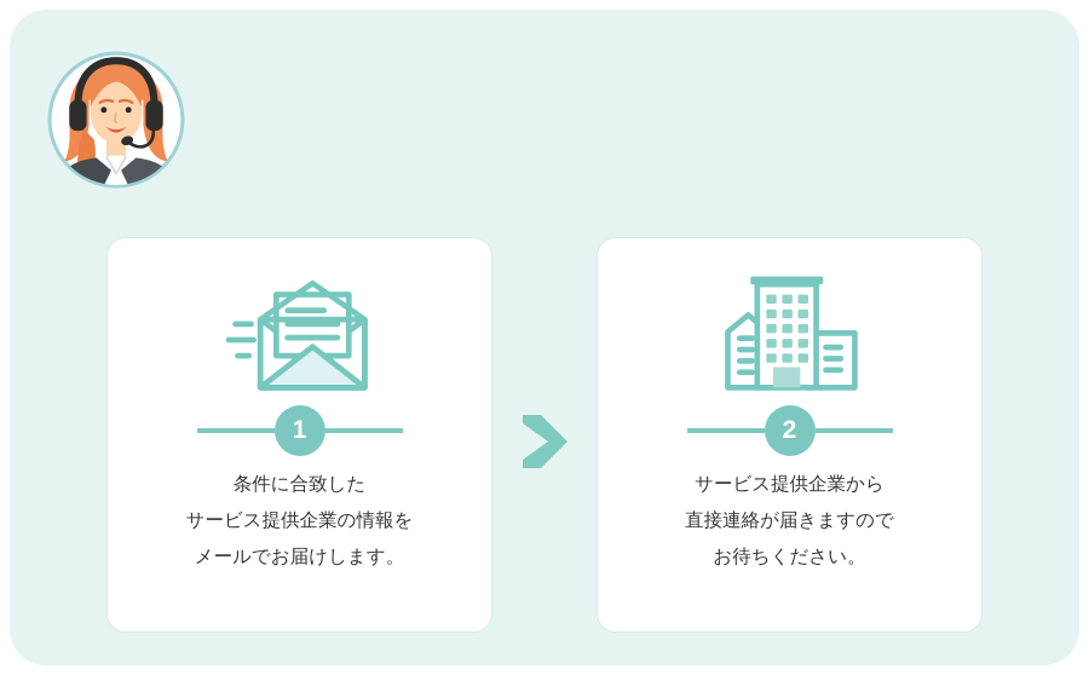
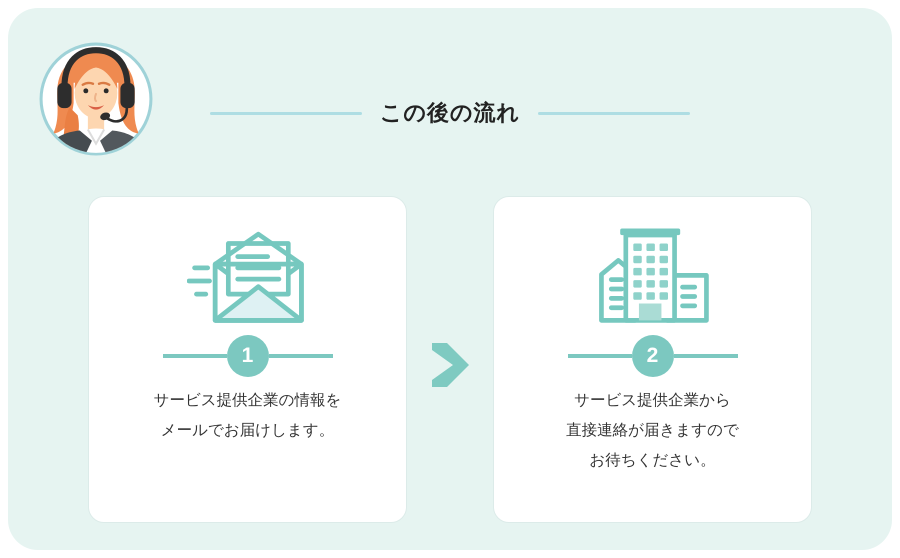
+ この後の流れ
  1
- 条件に合致した
  サービス提供企業の情報を
  メールでお届けします。
  2
  サービス提供企業から
  直接連絡が届きますので
  お待ちください。
